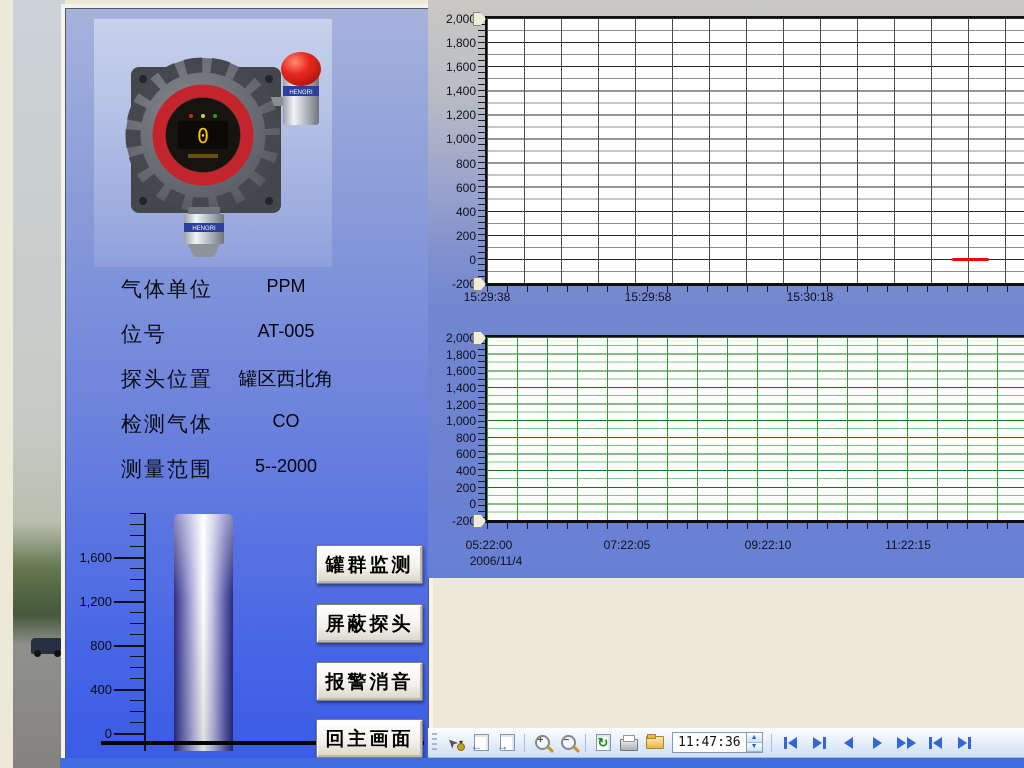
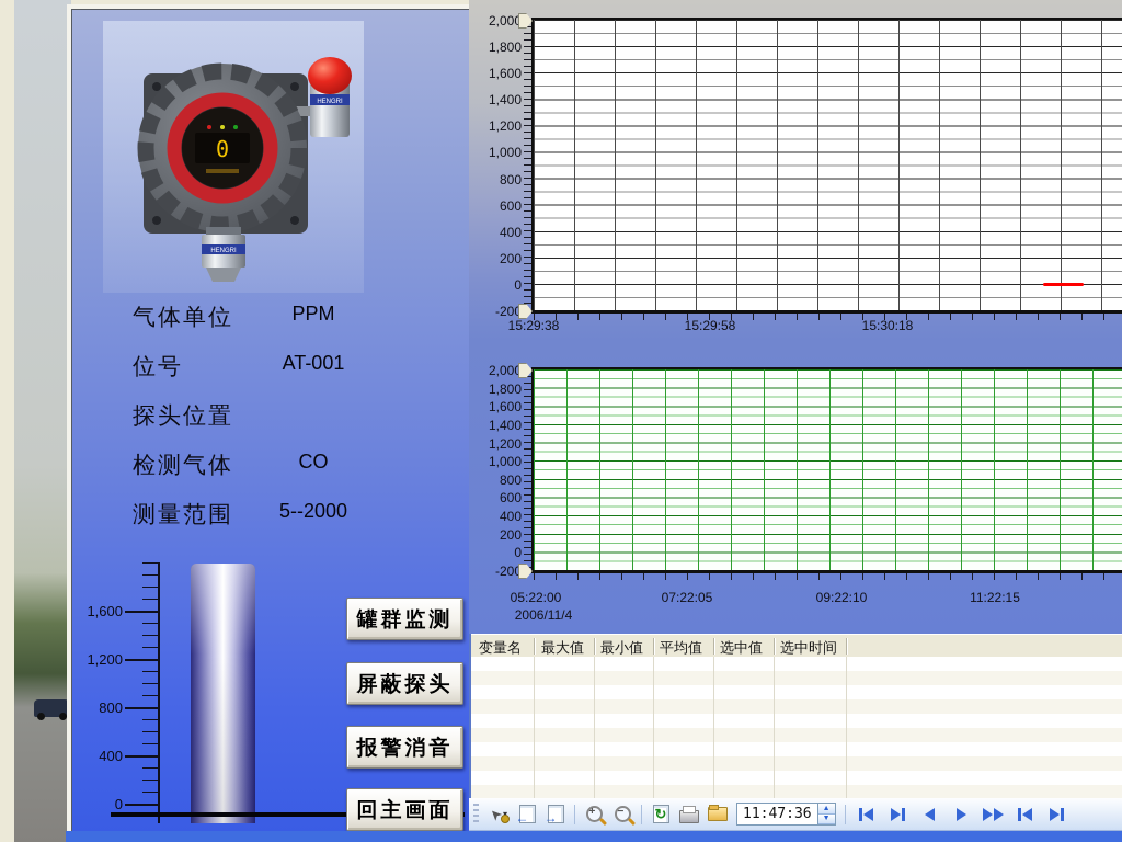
  0
  气体单位
  PPM
  位号
- AT-005
+ AT-001
  探头位置
- 罐区西北角
  检测气体
  CO
  测量范围
  5--2000
  1,600
  1,200
  800
  400
  0
  罐群监测
  屏蔽探头
  报警消音
  回主画面
  2,000
  1,800
  1,600
  1,400
  1,200
  1,000
  800
  600
  400
  200
  0
  -200
  15:29:38
  15:29:58
  15:30:18
  2,000
  1,800
  1,600
  1,400
  1,200
  1,000
  800
  600
  400
  200
  0
  -200
  05:22:00
  07:22:05
  09:22:10
  11:22:15
  2006/11/4
+ 变量名
+ 最大值
+ 最小值
+ 平均值
+ 选中值
+ 选中时间
  ←
  →
  +
  −
  ↻
  11:47:36
